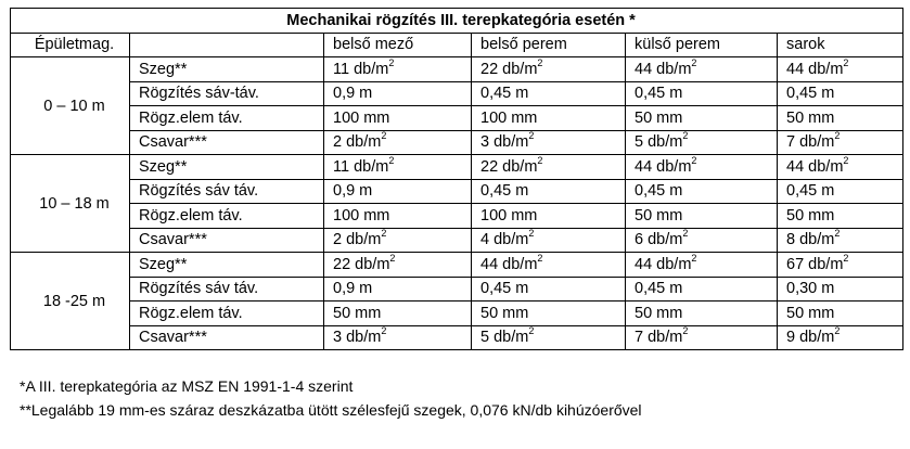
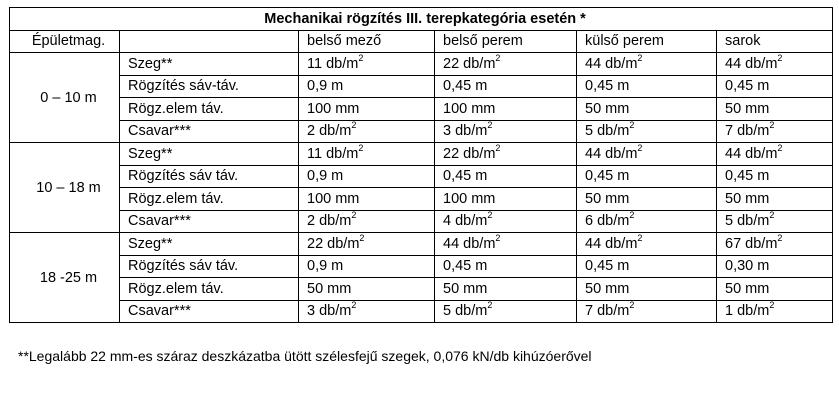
  Mechanikai rögzítés III. terepkategória esetén *
  Épületmag.		belső mező	belső perem	külső perem	sarok
  0 – 10 m	Szeg**	11 db/m2	22 db/m2	44 db/m2	44 db/m2
  Rögzítés sáv-táv.	0,9 m	0,45 m	0,45 m	0,45 m
  Rögz.elem táv.	100 mm	100 mm	50 mm	50 mm
  Csavar***	2 db/m2	3 db/m2	5 db/m2	7 db/m2
  10 – 18 m	Szeg**	11 db/m2	22 db/m2	44 db/m2	44 db/m2
  Rögzítés sáv táv.	0,9 m	0,45 m	0,45 m	0,45 m
  Rögz.elem táv.	100 mm	100 mm	50 mm	50 mm
- Csavar***	2 db/m2	4 db/m2	6 db/m2	8 db/m2
+ Csavar***	2 db/m2	4 db/m2	6 db/m2	5 db/m2
  18 -25 m	Szeg**	22 db/m2	44 db/m2	44 db/m2	67 db/m2
  Rögzítés sáv táv.	0,9 m	0,45 m	0,45 m	0,30 m
  Rögz.elem táv.	50 mm	50 mm	50 mm	50 mm
- Csavar***	3 db/m2	5 db/m2	7 db/m2	9 db/m2
+ Csavar***	3 db/m2	5 db/m2	7 db/m2	1 db/m2
- *A III. terepkategória az MSZ EN 1991-1-4 szerint
- **Legalább 19 mm-es száraz deszkázatba ütött szélesfejű szegek, 0,076 kN/db kihúzóerővel
+ **Legalább 22 mm-es száraz deszkázatba ütött szélesfejű szegek, 0,076 kN/db kihúzóerővel
